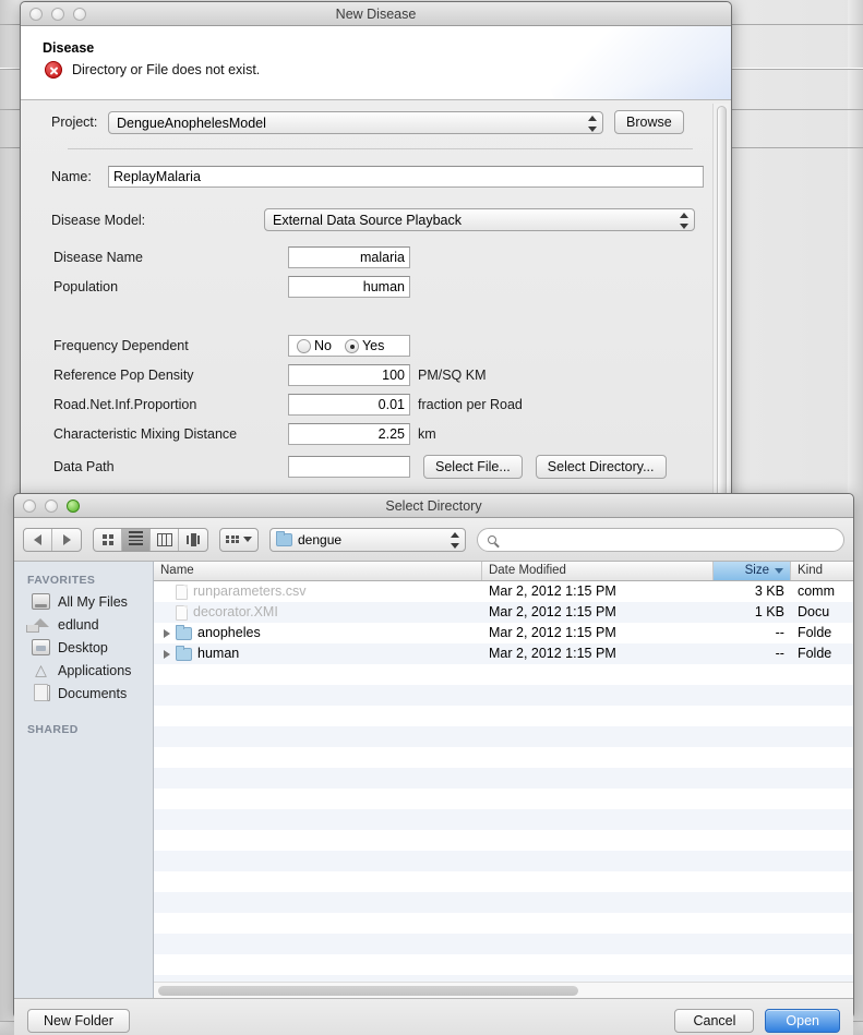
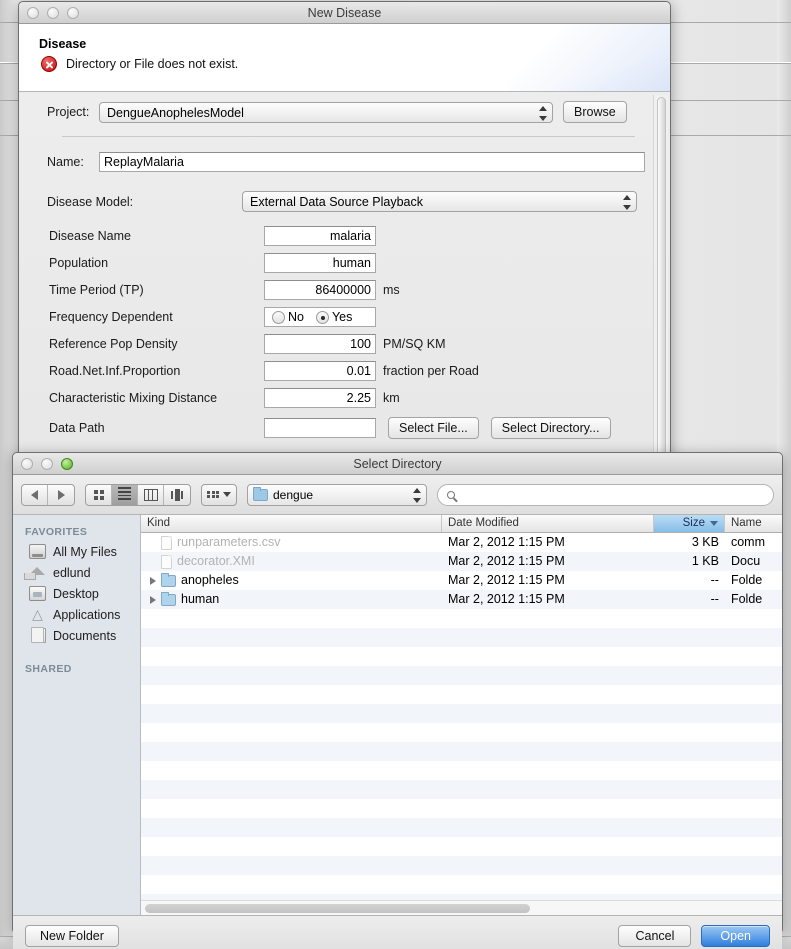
  New Disease
  Disease
  Directory or File does not exist.
  Project:
  DengueAnophelesModel
  Browse
  Name:
  ReplayMalaria
  Disease Model:
  External Data Source Playback
  Disease Name
  malaria
  Population
  human
+ Time Period (TP)
+ 86400000
+ ms
  Frequency Dependent
  No
  Yes
  Reference Pop Density
  100
  PM/SQ KM
  Road.Net.Inf.Proportion
  0.01
  fraction per Road
  Characteristic Mixing Distance
  2.25
  km
  Data Path
  Select File...
  Select Directory...
  Select Directory
  dengue
  FAVORITES
  All My Files
  edlund
  Desktop
  △
  Applications
  Documents
  SHARED
- Name
+ Kind
  Date Modified
  Size
- Kind
+ Name
  runparameters.csv
  Mar 2, 2012 1:15 PM
  3 KB
  comm
  decorator.XMI
  Mar 2, 2012 1:15 PM
  1 KB
  Docu
  anopheles
  Mar 2, 2012 1:15 PM
  --
  Folde
  human
  Mar 2, 2012 1:15 PM
  --
  Folde
  New Folder
  Cancel
  Open
